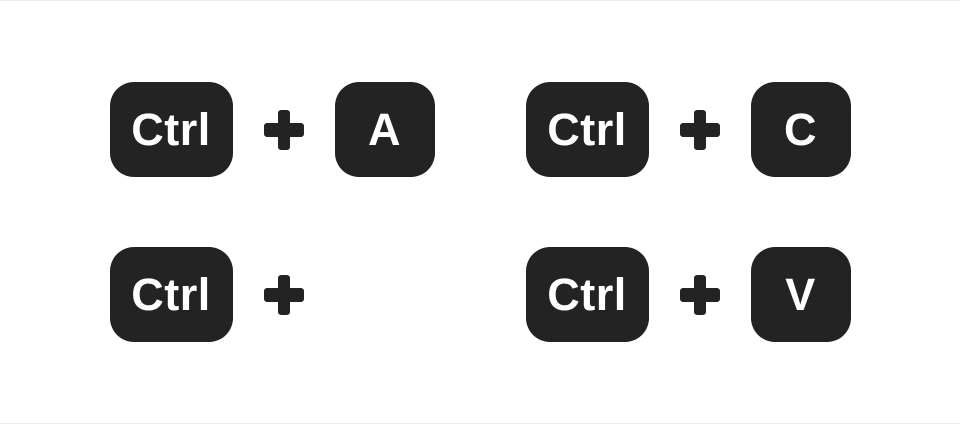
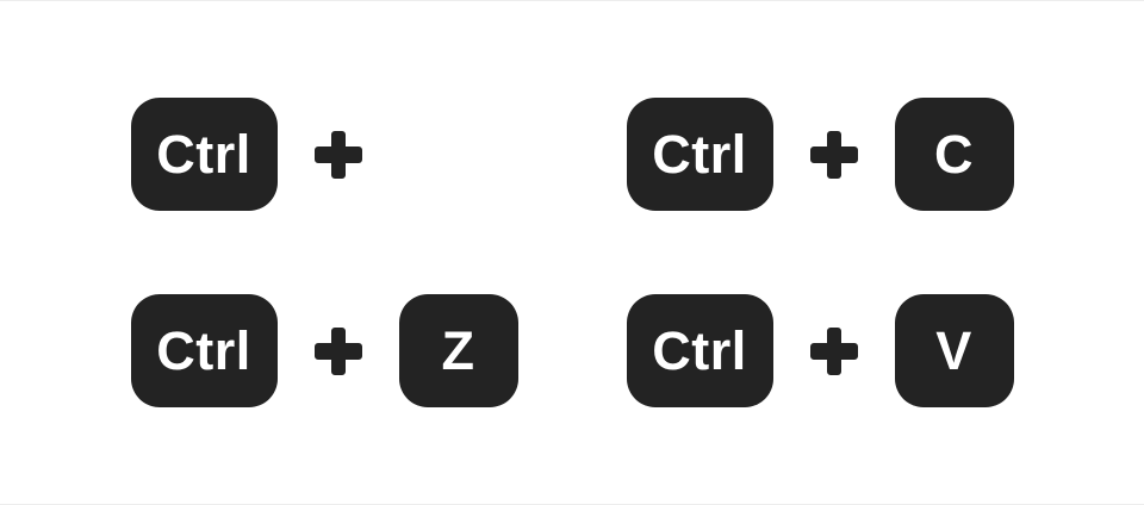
  Ctrl
- A
  Ctrl
  C
  Ctrl
+ Z
  Ctrl
  V
